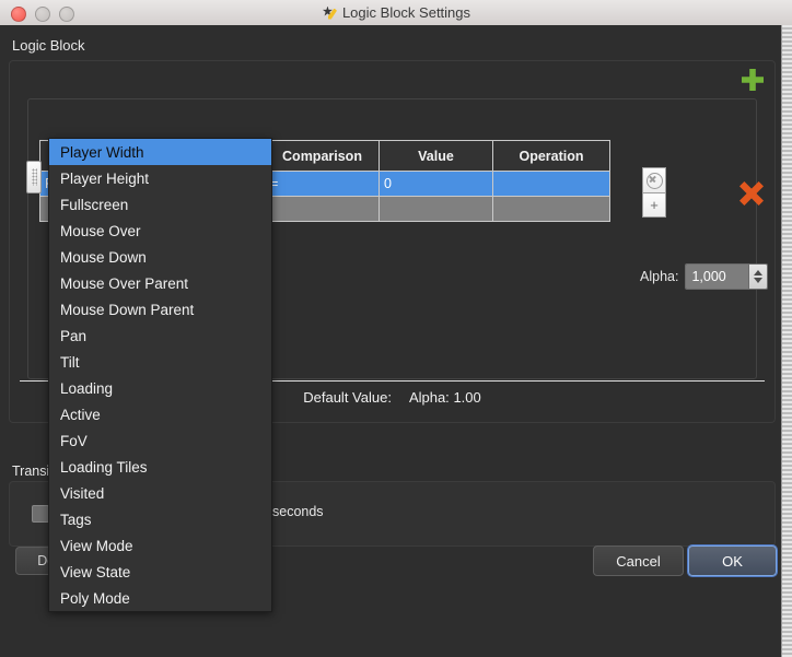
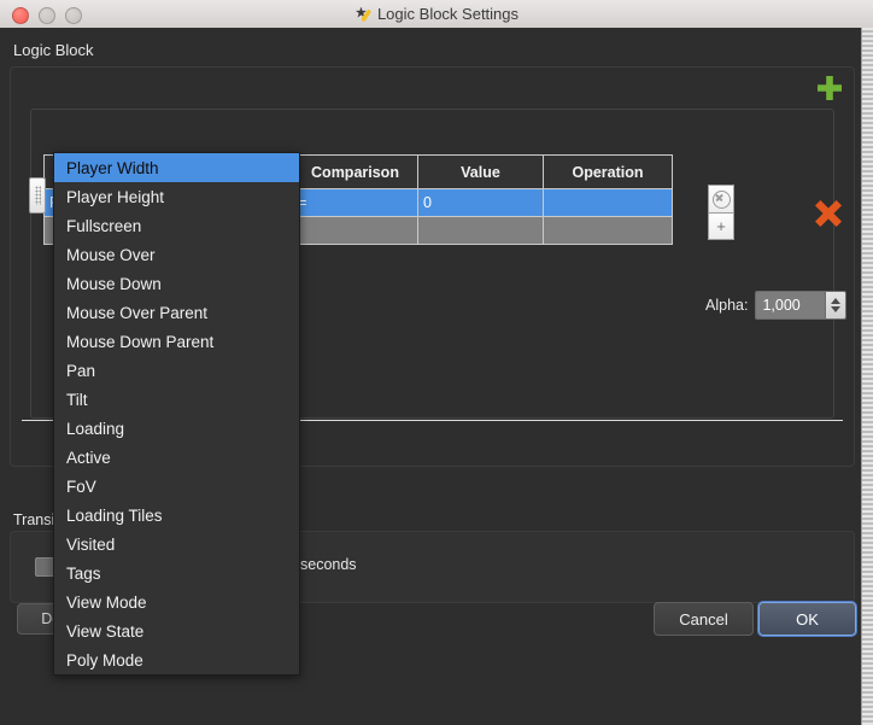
  Logic Block Settings
  Logic Block
  	Comparison	Value	Operation
  +
  Alpha:
  1,000
- Default Value: Alpha: 1.00
  seconds
  Cancel
  OK
  Player Width
  Player Height
  Fullscreen
  Mouse Over
  Mouse Down
  Mouse Over Parent
  Mouse Down Parent
  Pan
  Tilt
  Loading
  Active
  FoV
  Loading Tiles
  Visited
  Tags
  View Mode
  View State
  Poly Mode
